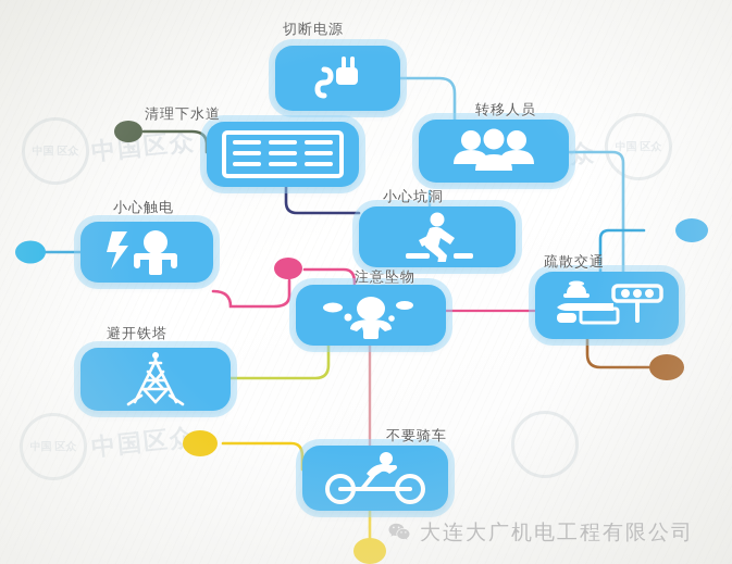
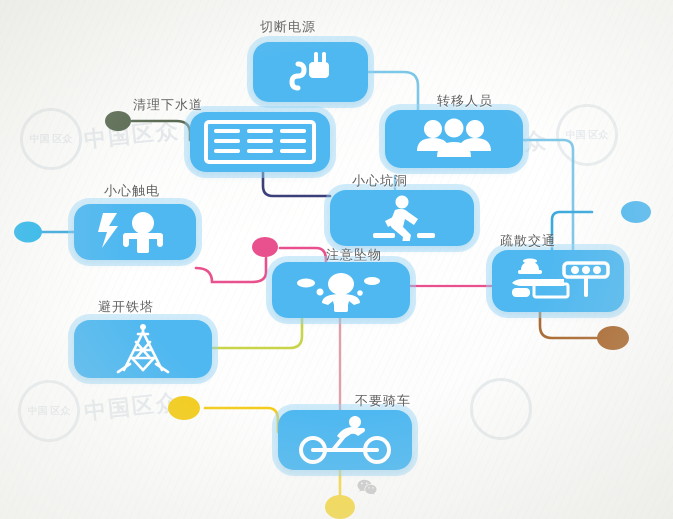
- 大连大广机电工程有限公司
